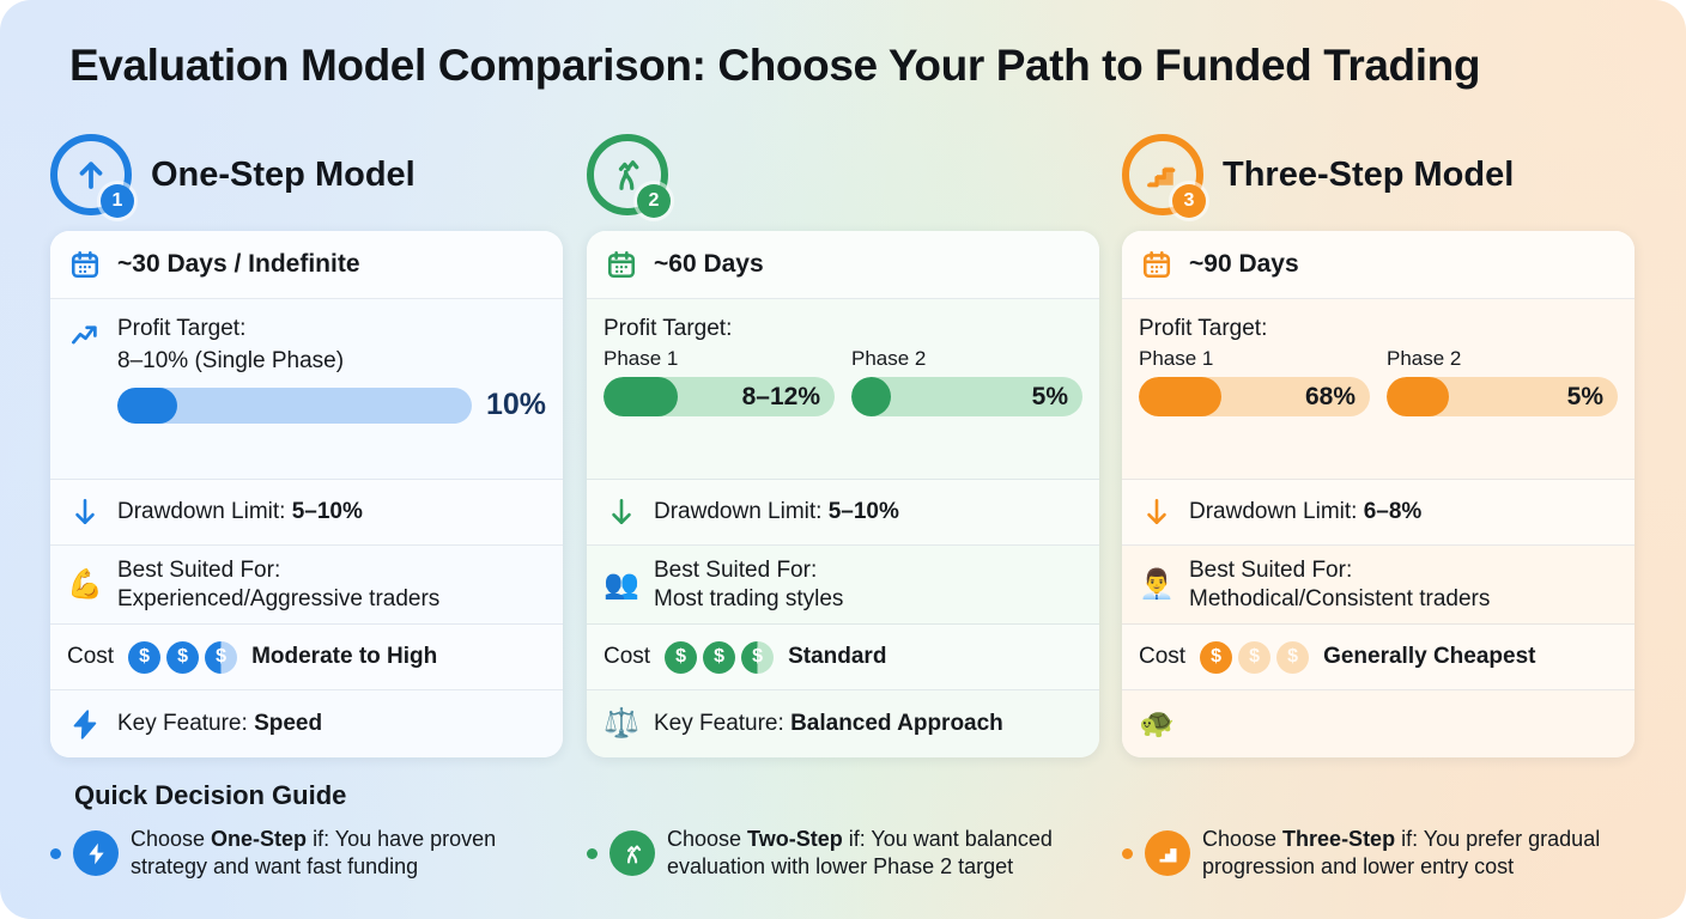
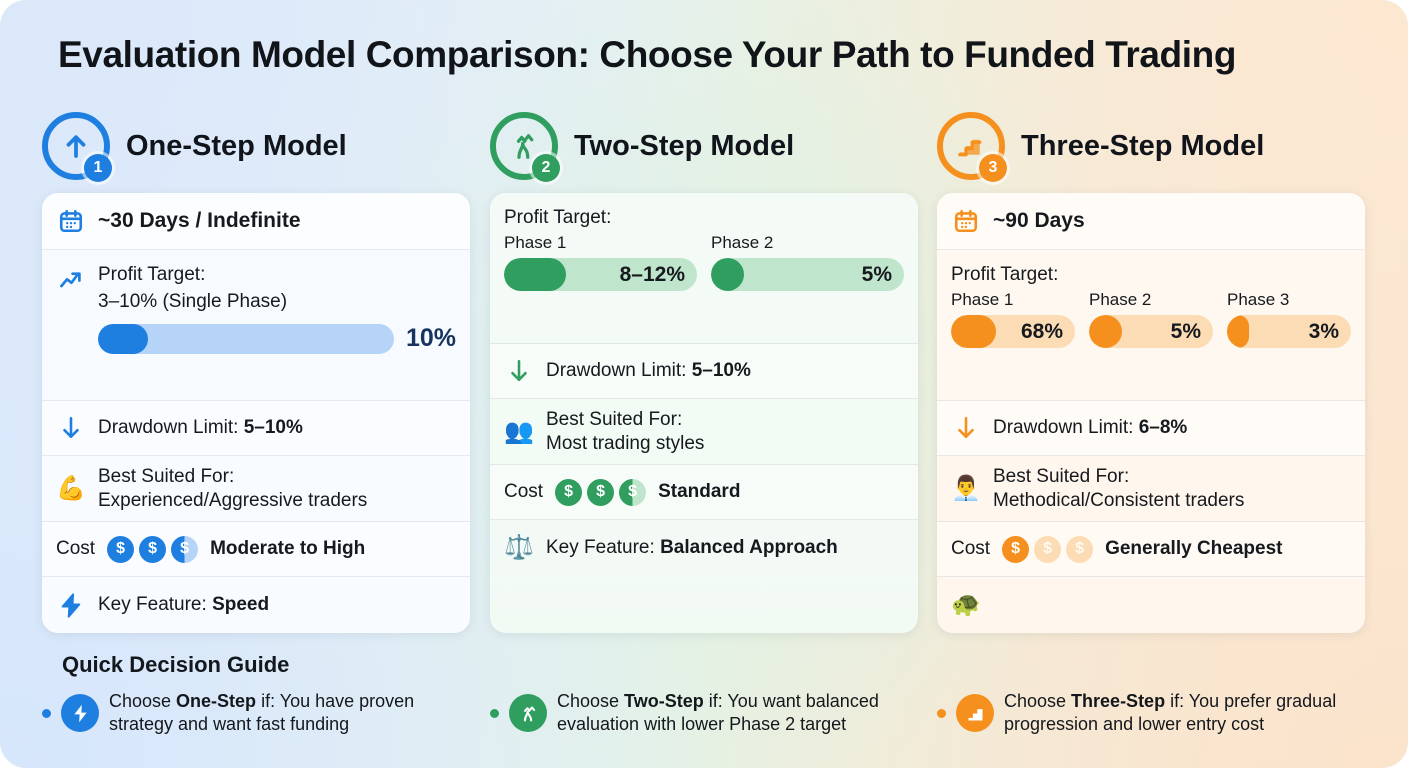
  Evaluation Model Comparison: Choose Your Path to Funded Trading
  1
  One-Step Model
  2
+ Two-Step Model
  3
  Three-Step Model
  ~30 Days / Indefinite
  Profit Target:
- 8–10% (Single Phase)
+ 3–10% (Single Phase)
  10%
  Drawdown Limit: 5–10%
  💪
  Best Suited For:
  Experienced/Aggressive traders
  Cost
  $
  $
  $
  Moderate to High
  Key Feature: Speed
- ~60 Days
  Profit Target:
  Phase 1
  8–12%
  Phase 2
  5%
  Drawdown Limit: 5–10%
  👥
  Best Suited For:
  Most trading styles
  Cost
  $
  $
  $
  Standard
  ⚖️
  Key Feature: Balanced Approach
  ~90 Days
  Profit Target:
  Phase 1
  68%
  Phase 2
  5%
+ Phase 3
+ 3%
  Drawdown Limit: 6–8%
  👨‍💼
  Best Suited For:
  Methodical/Consistent traders
  Cost
  $
  $
  $
  Generally Cheapest
  🐢
  Quick Decision Guide
  Choose One-Step if: You have proven strategy and want fast funding
  Choose Two-Step if: You want balanced evaluation with lower Phase 2 target
  Choose Three-Step if: You prefer gradual progression and lower entry cost
